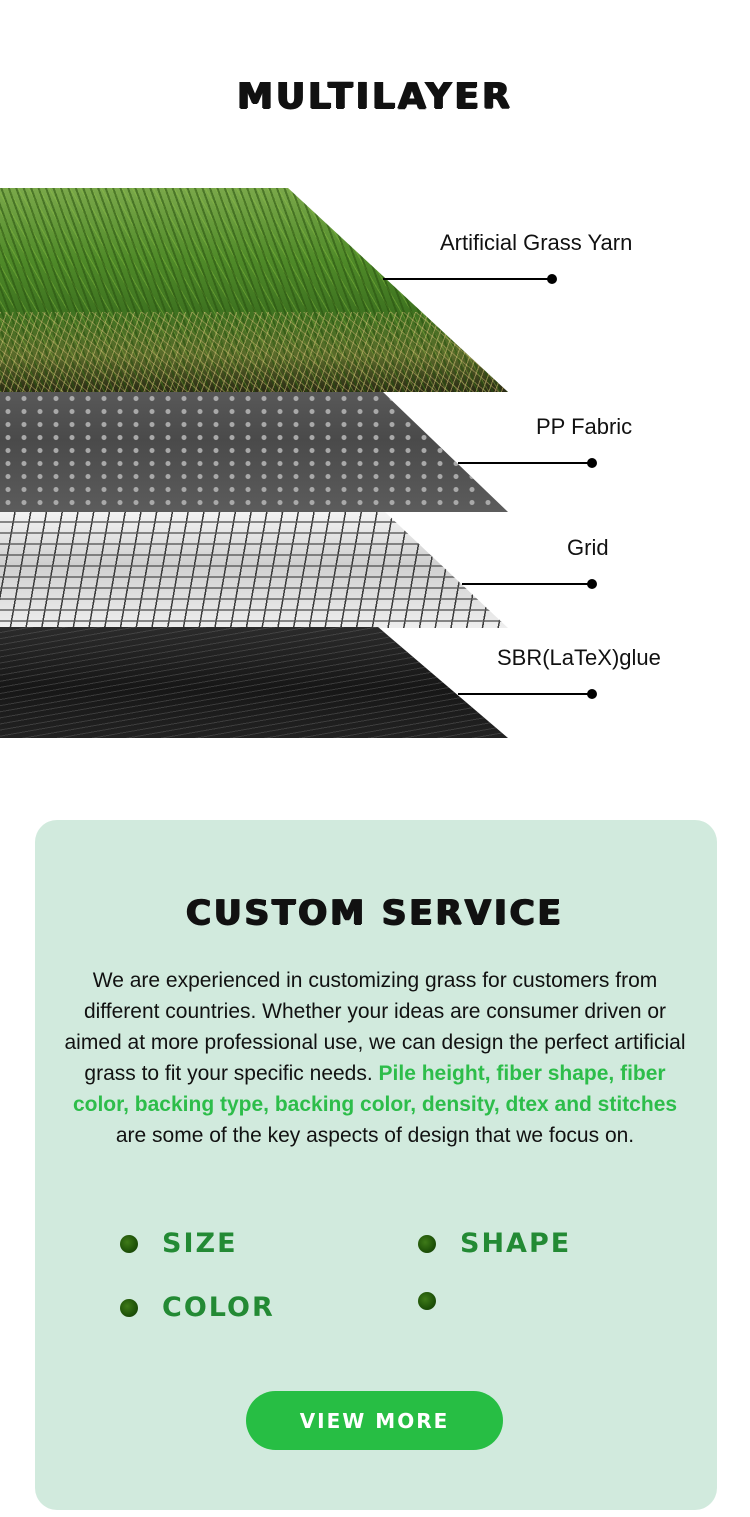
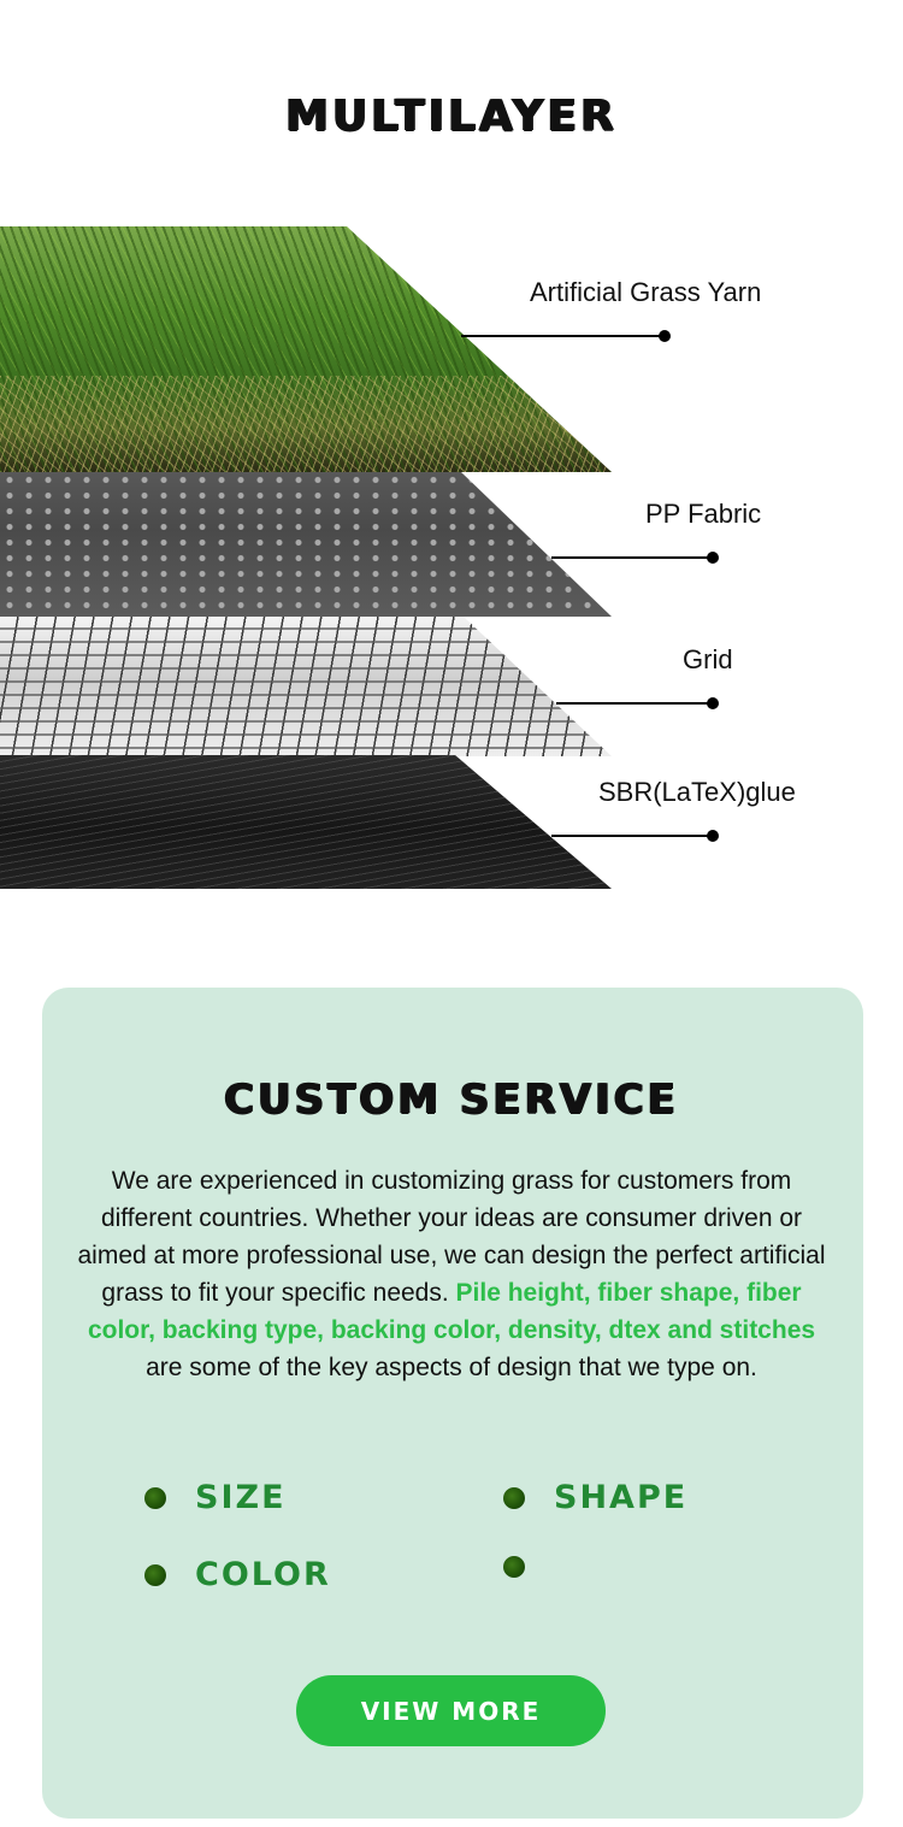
  MULTILAYER
  Artificial Grass Yarn
  PP Fabric
  Grid
  SBR(LaTeX)glue
  CUSTOM SERVICE
- We are experienced in customizing grass for customers from different countries. Whether your ideas are consumer driven or aimed at more professional use, we can design the perfect artificial grass to fit your specific needs. Pile height, fiber shape, fiber color, backing type, backing color, density, dtex and stitches are some of the key aspects of design that we focus on.
+ We are experienced in customizing grass for customers from different countries. Whether your ideas are consumer driven or aimed at more professional use, we can design the perfect artificial grass to fit your specific needs. Pile height, fiber shape, fiber color, backing type, backing color, density, dtex and stitches are some of the key aspects of design that we type on.
  SIZE
  SHAPE
  COLOR
  VIEW MORE
